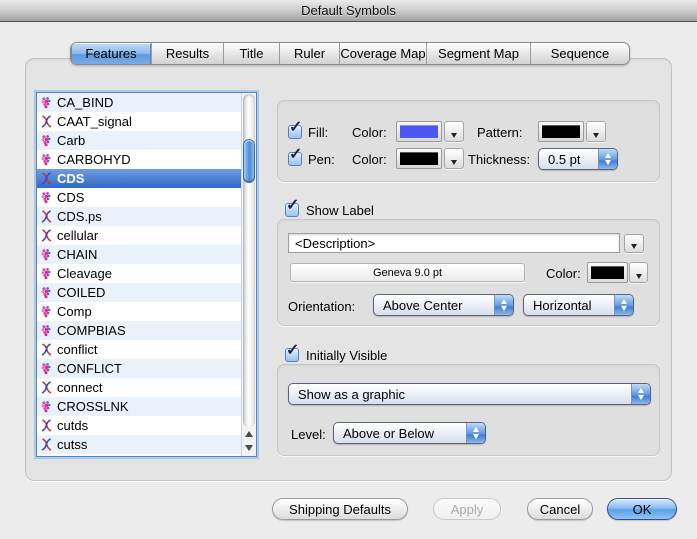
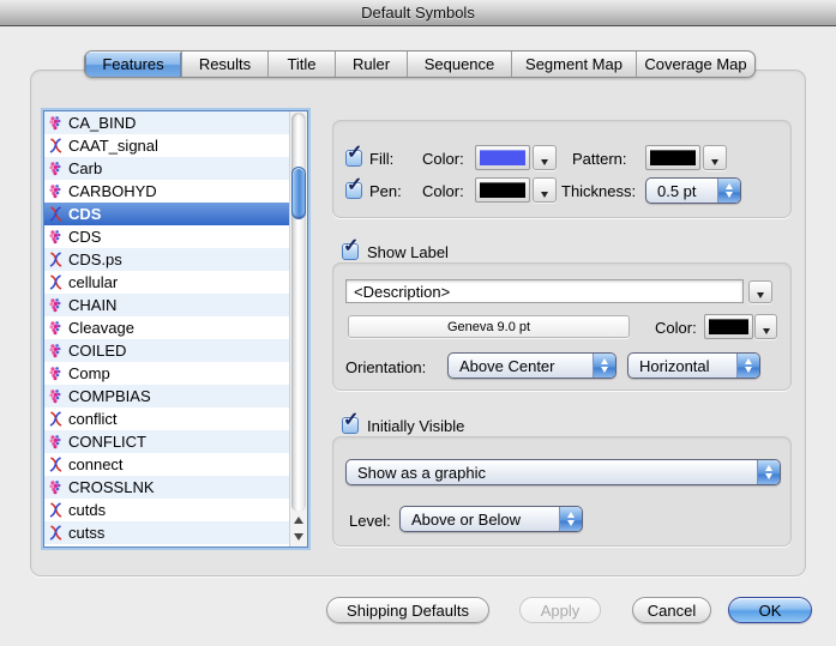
  Default Symbols
  Features
  Results
  Title
  Ruler
- Coverage Map
+ Sequence
  Segment Map
- Sequence
+ Coverage Map
  CA_BIND
  CAAT_signal
  Carb
  CARBOHYD
  CDS
  CDS
  CDS.ps
  cellular
  CHAIN
  Cleavage
  COILED
  Comp
  COMPBIAS
  conflict
  CONFLICT
  connect
  CROSSLNK
  cutds
  cutss
  ✓
  Fill:
  Color:
  Pattern:
  ✓
  Pen:
  Color:
  Thickness:
  0.5 pt
  ✓
  Show Label
  <Description>
  Geneva 9.0 pt
  Color:
  Orientation:
  Above Center
  Horizontal
  ✓
  Initially Visible
  Show as a graphic
  Level:
  Above or Below
  Shipping Defaults
  Apply
  Cancel
  OK
